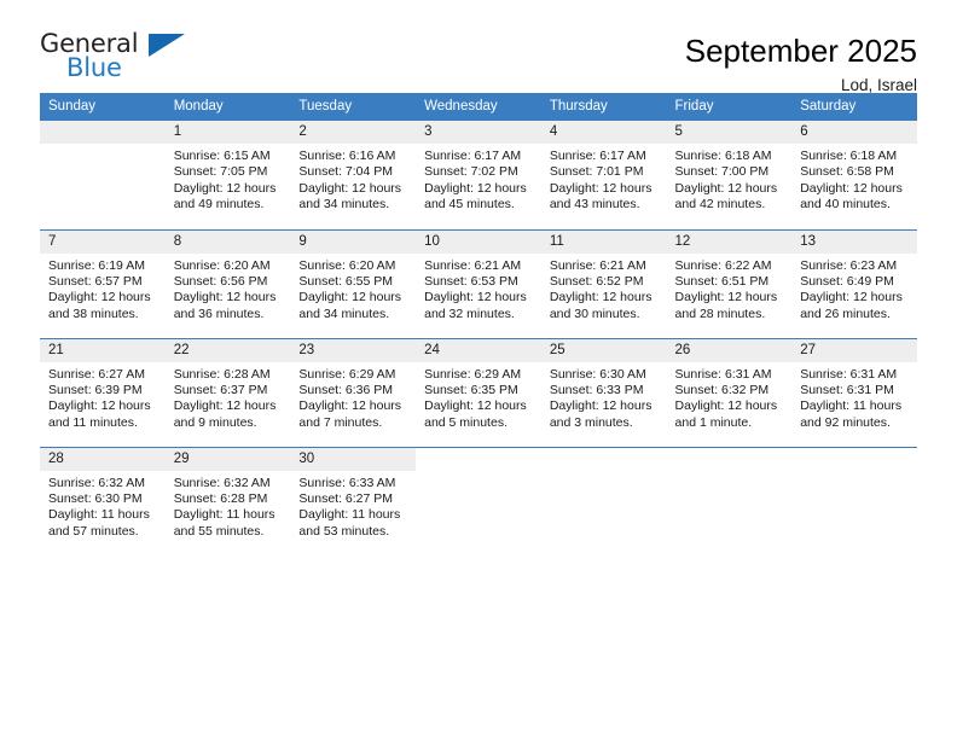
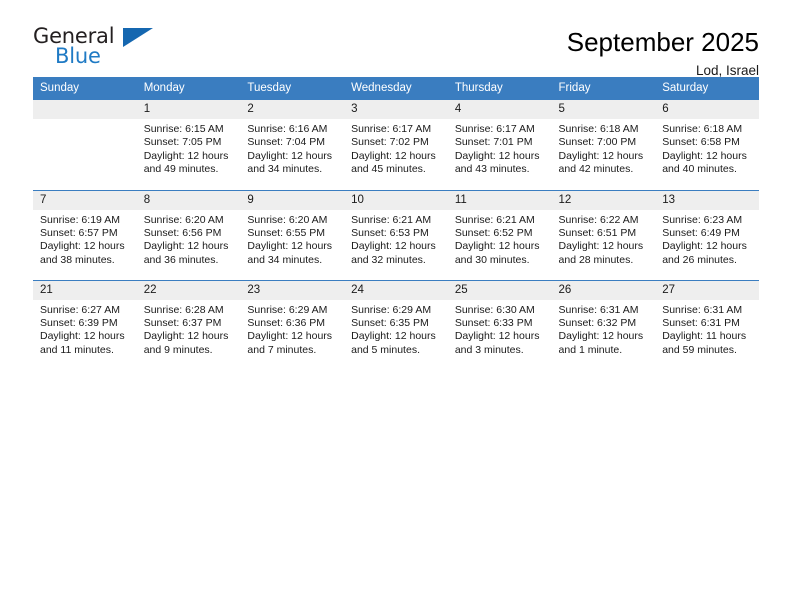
  General
  Blue
  September 2025
  Lod, Israel
  Sunday	Monday	Tuesday	Wednesday	Thursday	Friday	Saturday
  	1Sunrise: 6:15 AMSunset: 7:05 PMDaylight: 12 hoursand 49 minutes.	2Sunrise: 6:16 AMSunset: 7:04 PMDaylight: 12 hoursand 34 minutes.	3Sunrise: 6:17 AMSunset: 7:02 PMDaylight: 12 hoursand 45 minutes.	4Sunrise: 6:17 AMSunset: 7:01 PMDaylight: 12 hoursand 43 minutes.	5Sunrise: 6:18 AMSunset: 7:00 PMDaylight: 12 hoursand 42 minutes.	6Sunrise: 6:18 AMSunset: 6:58 PMDaylight: 12 hoursand 40 minutes.
  7Sunrise: 6:19 AMSunset: 6:57 PMDaylight: 12 hoursand 38 minutes.	8Sunrise: 6:20 AMSunset: 6:56 PMDaylight: 12 hoursand 36 minutes.	9Sunrise: 6:20 AMSunset: 6:55 PMDaylight: 12 hoursand 34 minutes.	10Sunrise: 6:21 AMSunset: 6:53 PMDaylight: 12 hoursand 32 minutes.	11Sunrise: 6:21 AMSunset: 6:52 PMDaylight: 12 hoursand 30 minutes.	12Sunrise: 6:22 AMSunset: 6:51 PMDaylight: 12 hoursand 28 minutes.	13Sunrise: 6:23 AMSunset: 6:49 PMDaylight: 12 hoursand 26 minutes.
- 21Sunrise: 6:27 AMSunset: 6:39 PMDaylight: 12 hoursand 11 minutes.	22Sunrise: 6:28 AMSunset: 6:37 PMDaylight: 12 hoursand 9 minutes.	23Sunrise: 6:29 AMSunset: 6:36 PMDaylight: 12 hoursand 7 minutes.	24Sunrise: 6:29 AMSunset: 6:35 PMDaylight: 12 hoursand 5 minutes.	25Sunrise: 6:30 AMSunset: 6:33 PMDaylight: 12 hoursand 3 minutes.	26Sunrise: 6:31 AMSunset: 6:32 PMDaylight: 12 hoursand 1 minute.	27Sunrise: 6:31 AMSunset: 6:31 PMDaylight: 11 hoursand 92 minutes.
+ 21Sunrise: 6:27 AMSunset: 6:39 PMDaylight: 12 hoursand 11 minutes.	22Sunrise: 6:28 AMSunset: 6:37 PMDaylight: 12 hoursand 9 minutes.	23Sunrise: 6:29 AMSunset: 6:36 PMDaylight: 12 hoursand 7 minutes.	24Sunrise: 6:29 AMSunset: 6:35 PMDaylight: 12 hoursand 5 minutes.	25Sunrise: 6:30 AMSunset: 6:33 PMDaylight: 12 hoursand 3 minutes.	26Sunrise: 6:31 AMSunset: 6:32 PMDaylight: 12 hoursand 1 minute.	27Sunrise: 6:31 AMSunset: 6:31 PMDaylight: 11 hoursand 59 minutes.
- 28Sunrise: 6:32 AMSunset: 6:30 PMDaylight: 11 hoursand 57 minutes.	29Sunrise: 6:32 AMSunset: 6:28 PMDaylight: 11 hoursand 55 minutes.	30Sunrise: 6:33 AMSunset: 6:27 PMDaylight: 11 hoursand 53 minutes.
